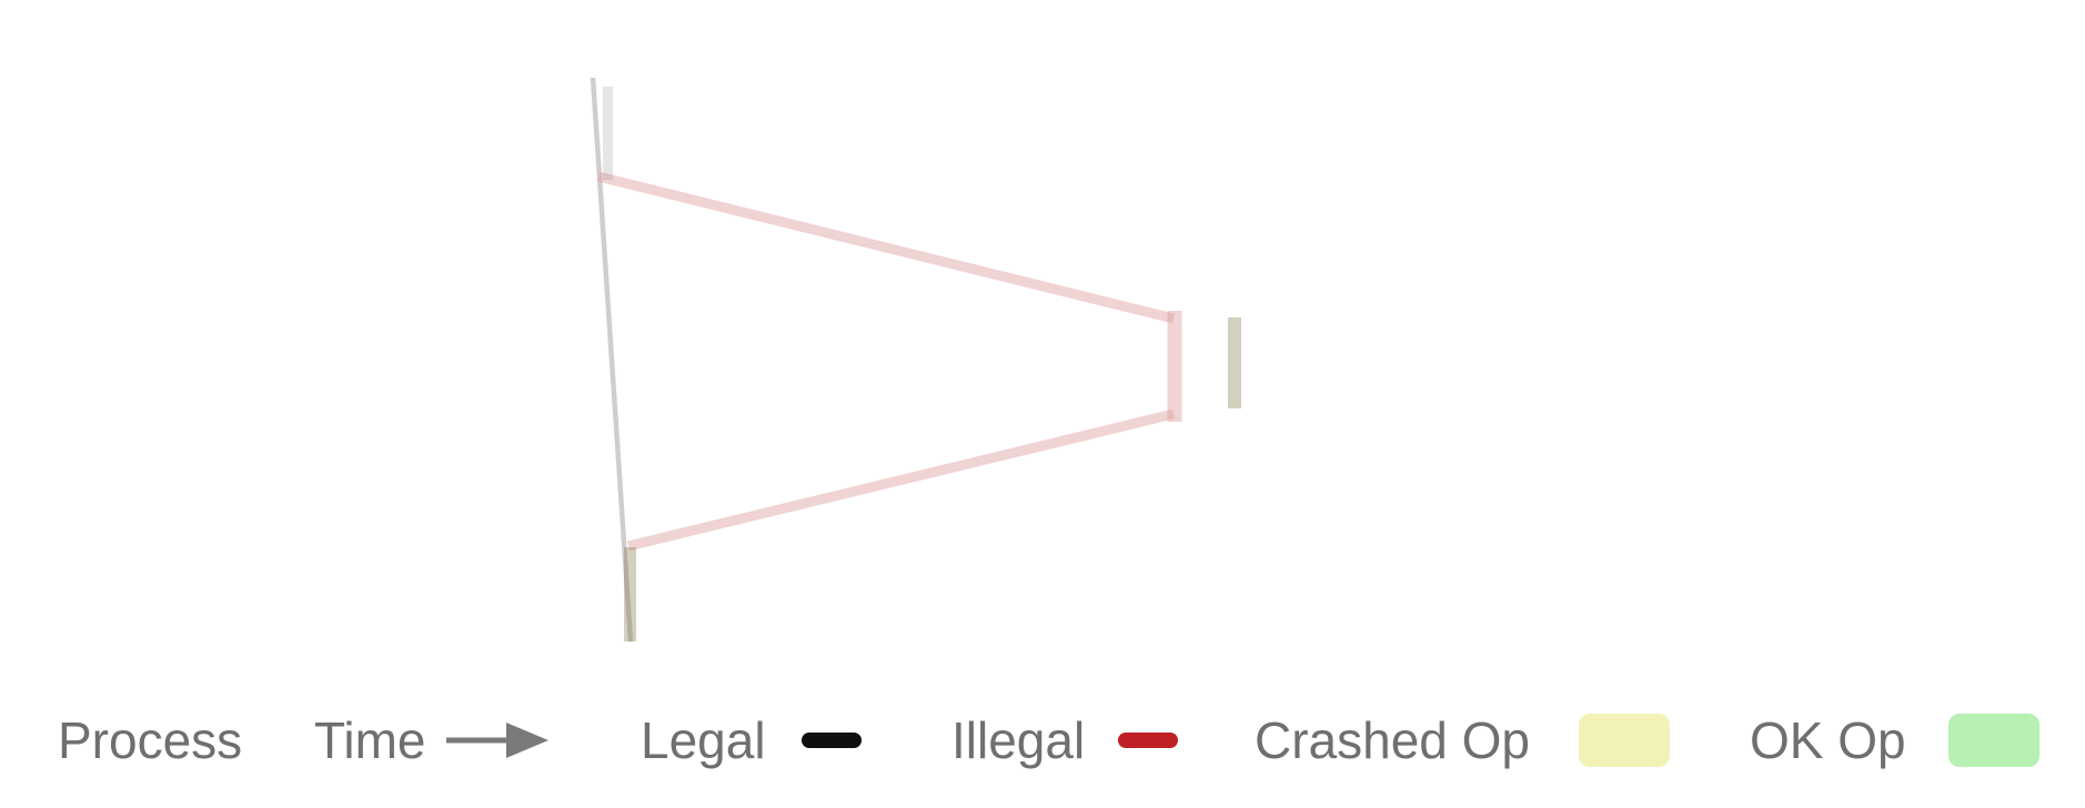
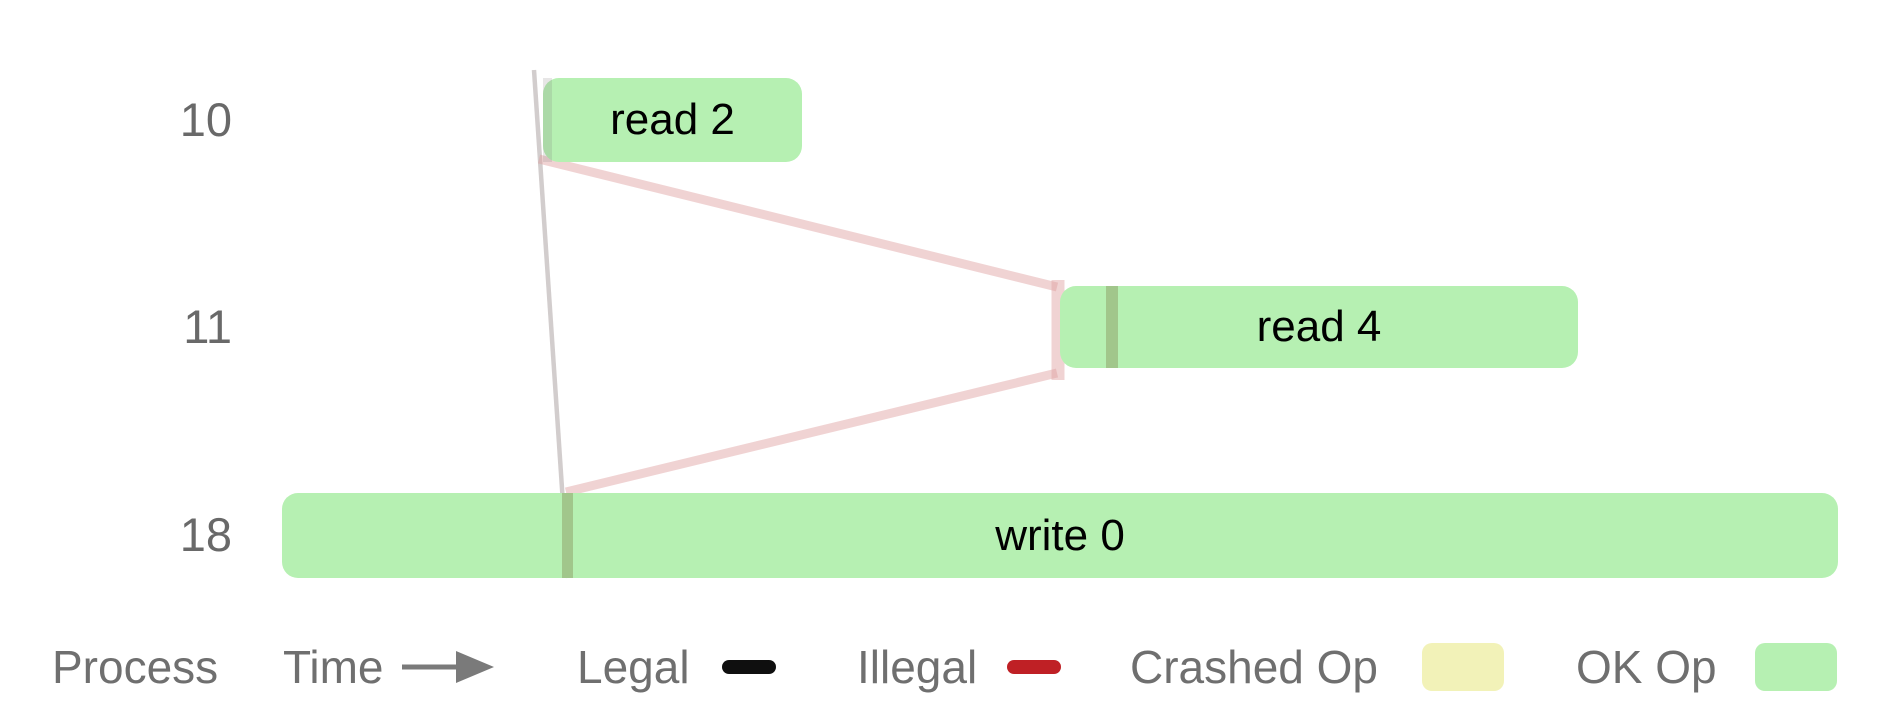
+ 10
+ 11
+ 18
+ read 2
+ read 4
+ write 0
  Process
  Time
  Legal
  Illegal
  Crashed Op
  OK Op
